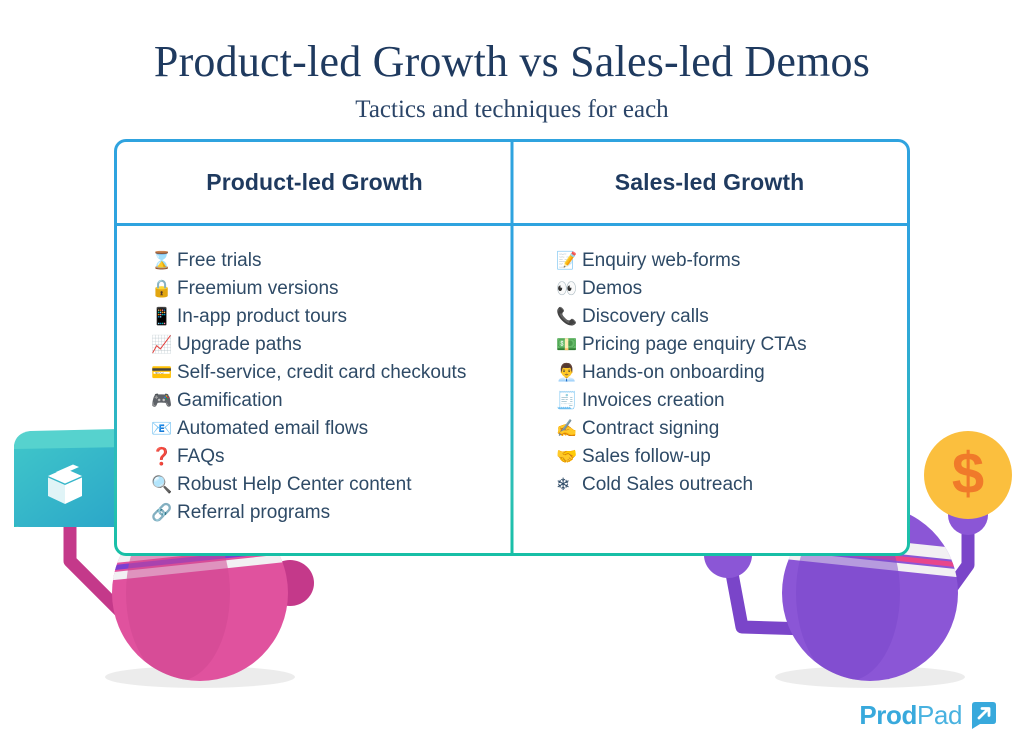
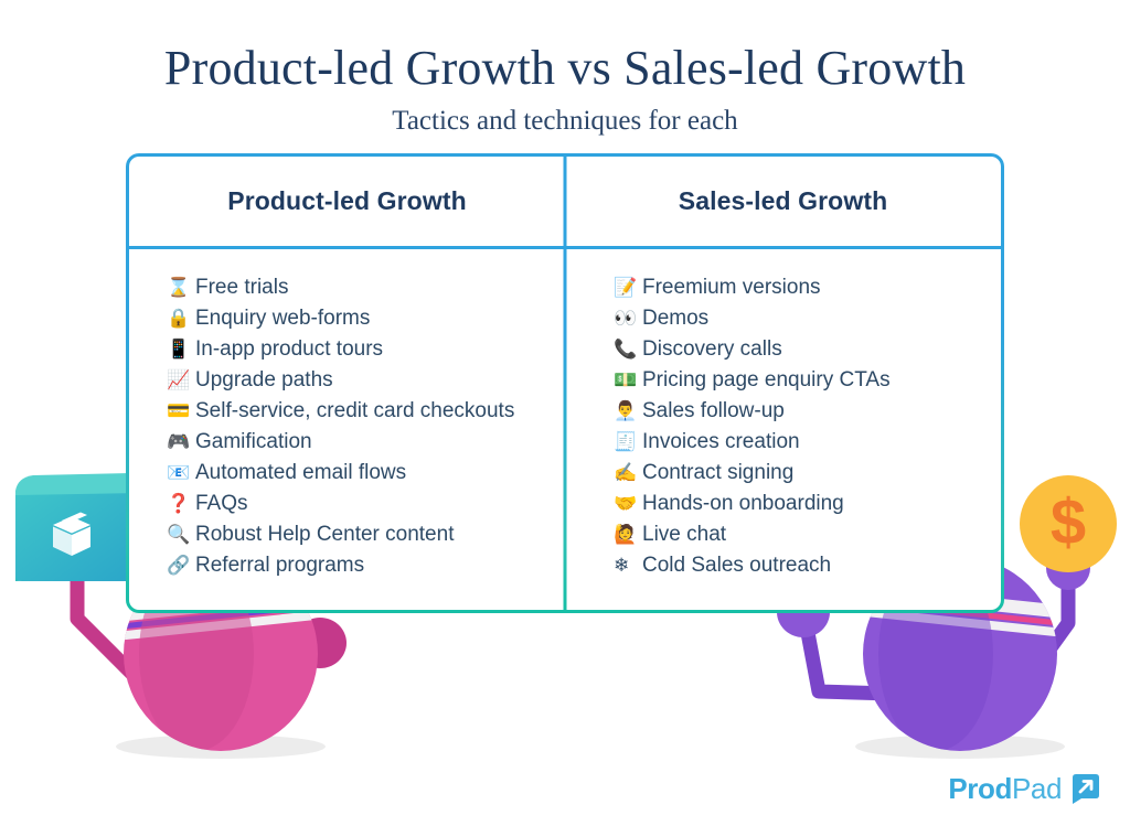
- Product-led Growth vs Sales-led Demos
+ Product-led Growth vs Sales-led Growth
  Tactics and techniques for each
  $
  Product-led Growth
  ⌛
  Free trials
  🔒
- Freemium versions
+ Enquiry web-forms
  📱
  In-app product tours
  📈
  Upgrade paths
  💳
  Self-service, credit card checkouts
  🎮
  Gamification
  📧
  Automated email flows
  ❓
  FAQs
  🔍
  Robust Help Center content
  🔗
  Referral programs
  Sales-led Growth
  📝
- Enquiry web-forms
+ Freemium versions
  👀
  Demos
  📞
  Discovery calls
  💵
  Pricing page enquiry CTAs
  👨‍💼
- Hands-on onboarding
+ Sales follow-up
  🧾
  Invoices creation
  ✍
  Contract signing
  🤝
- Sales follow-up
+ Hands-on onboarding
+ 🙋
+ Live chat
  ❄
  Cold Sales outreach
  ProdPad
